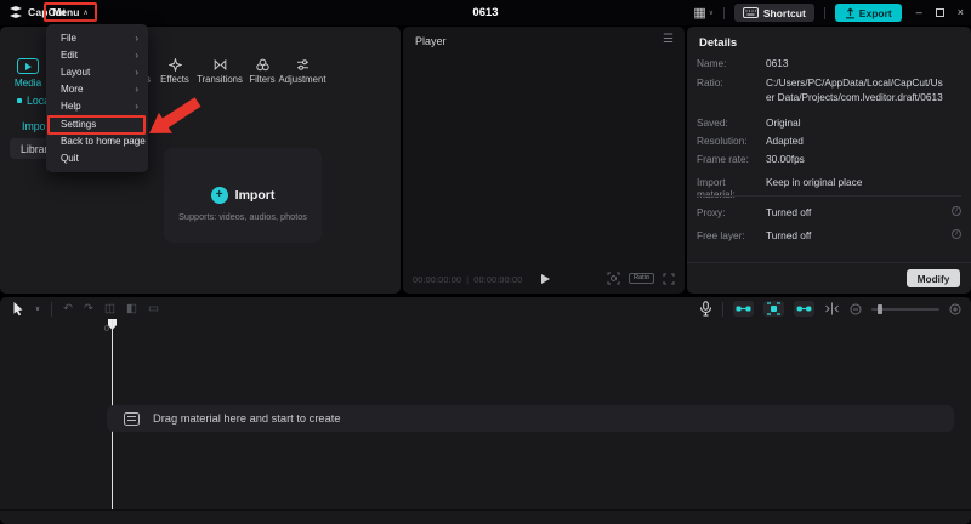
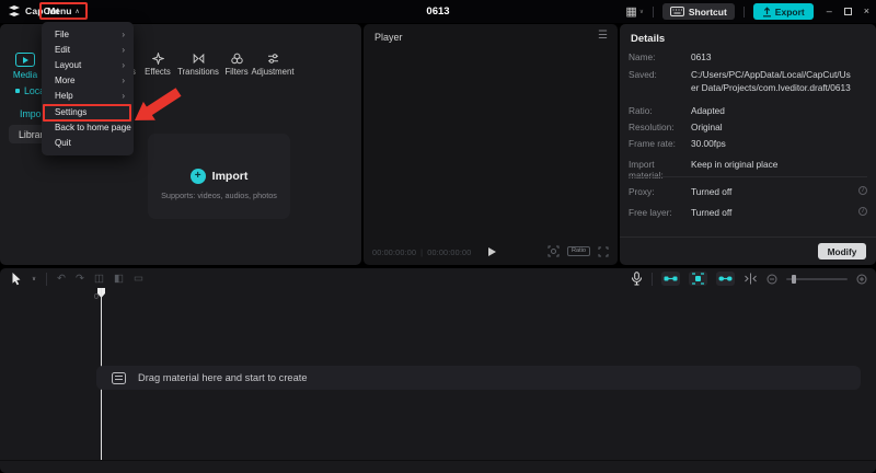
  CapCut
  Menu
  0613
  ▦
  Shortcut
  Export
  –
  ×
  Effects
  Transitions
  Filters
  Adjustment
  Media
  Libra
  +
  Import
  Supports: videos, audios, photos
  Player
  ☰
  00:00:00:00
  00:00:00:00
  Details
  Name:
  0613
- Ratio:
+ Saved:
  C:/Users/PC/AppData/Local/CapCut/User Data/Projects/com.lveditor.draft/0613
- Saved:
+ Ratio:
- Original
+ Adapted
  Resolution:
- Adapted
+ Original
  Frame rate:
  30.00fps
  Import material:
  Keep in original place
  Proxy:
  Turned off
  Free layer:
  Turned off
  Modify
  ↶
  ↷
  ◫
  ◧
  ▭
  Drag material here and start to create
  File
  ›
  Edit
  ›
  Layout
  ›
  More
  ›
  Help
  ›
  Settings
  Back to home page
  Quit
